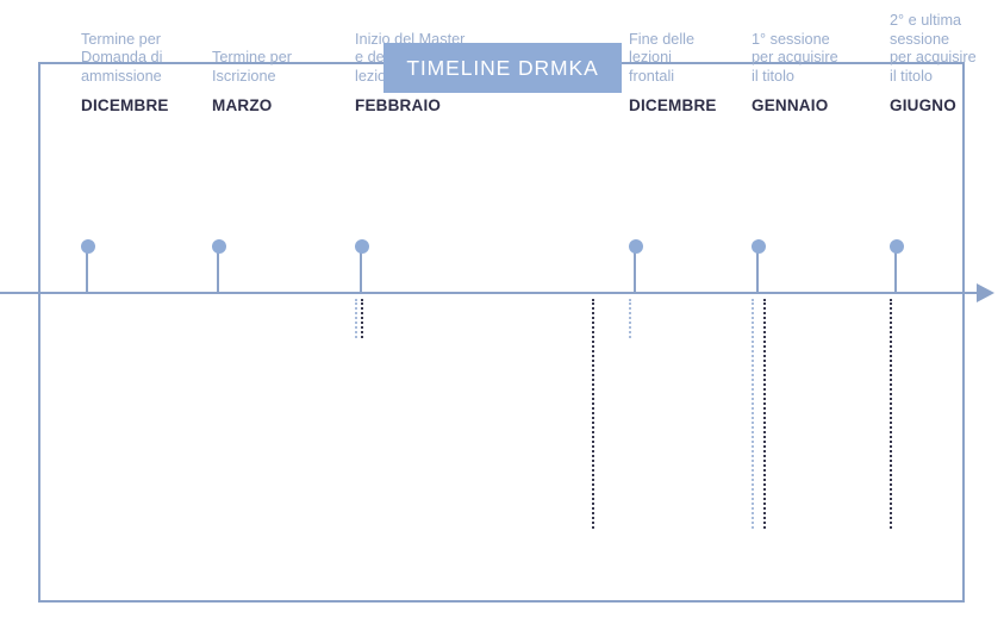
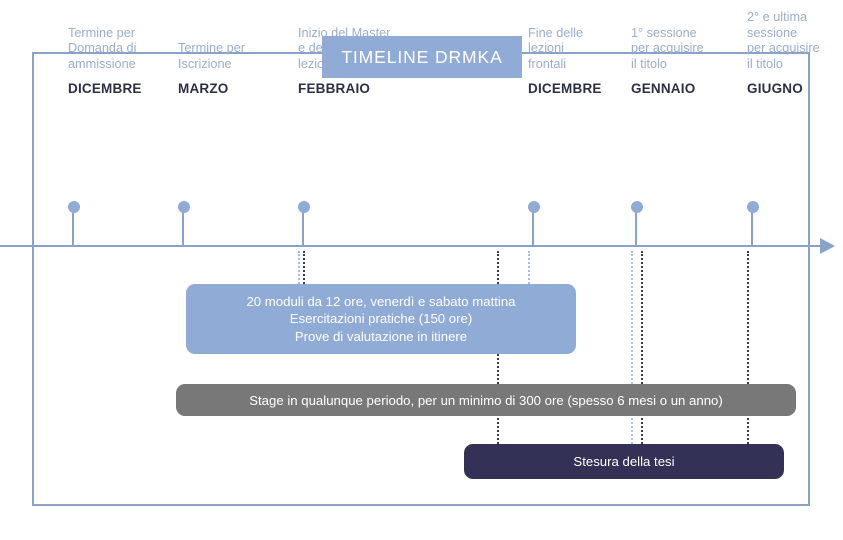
  Termine per
  Domanda di
  ammissione
  DICEMBRE
  Termine per
  Iscrizione
  MARZO
  Inizio del Master
  FEBBRAIO
  Fine delle
  lezioni
  frontali
  DICEMBRE
  1° sessione
  per acquisire
  il titolo
  GENNAIO
  2° e ultima
  sessione
  per acquisire
  il titolo
  GIUGNO
  TIMELINE DRMKA
+ 20 moduli da 12 ore, venerdì e sabato mattina
+ Esercitazioni pratiche (150 ore)
+ Prove di valutazione in itinere
+ Stage in qualunque periodo, per un minimo di 300 ore (spesso 6 mesi o un anno)
+ Stesura della tesi
